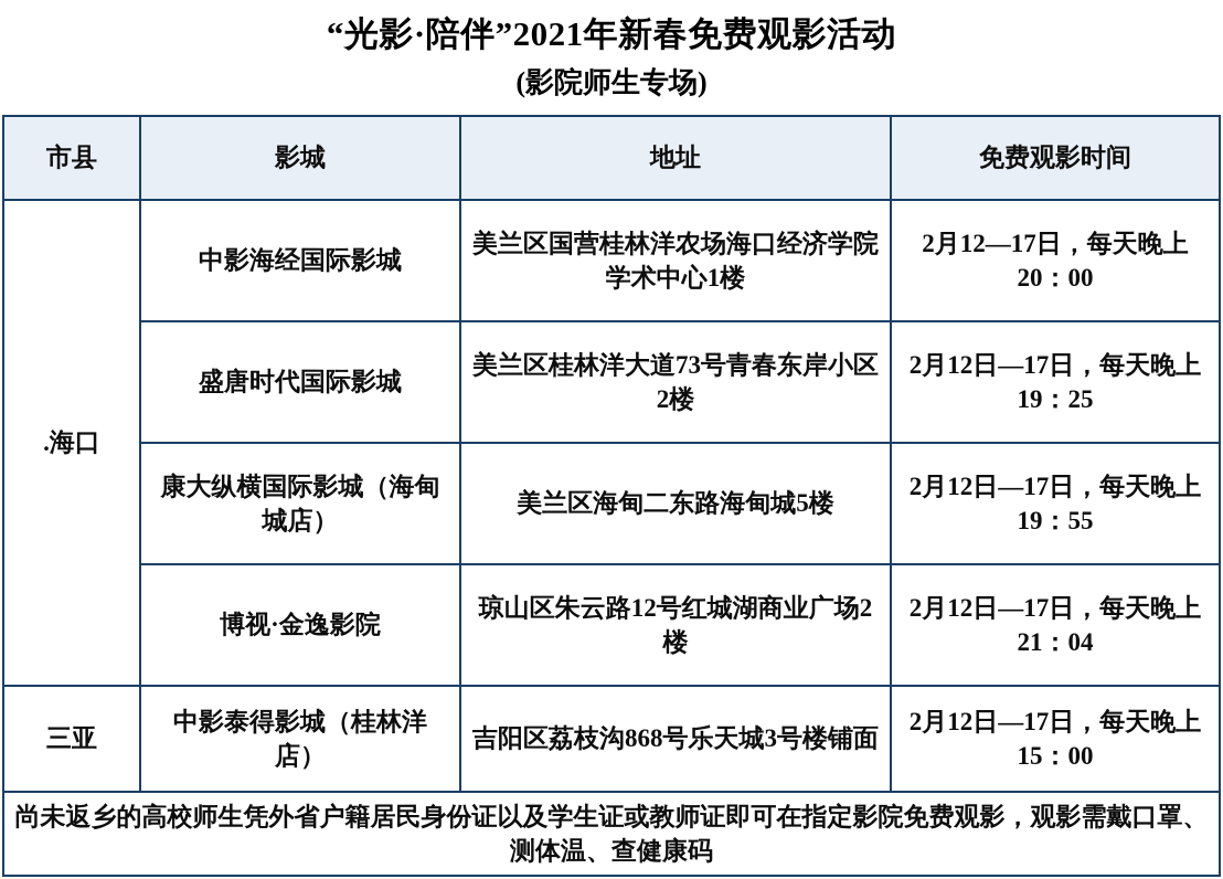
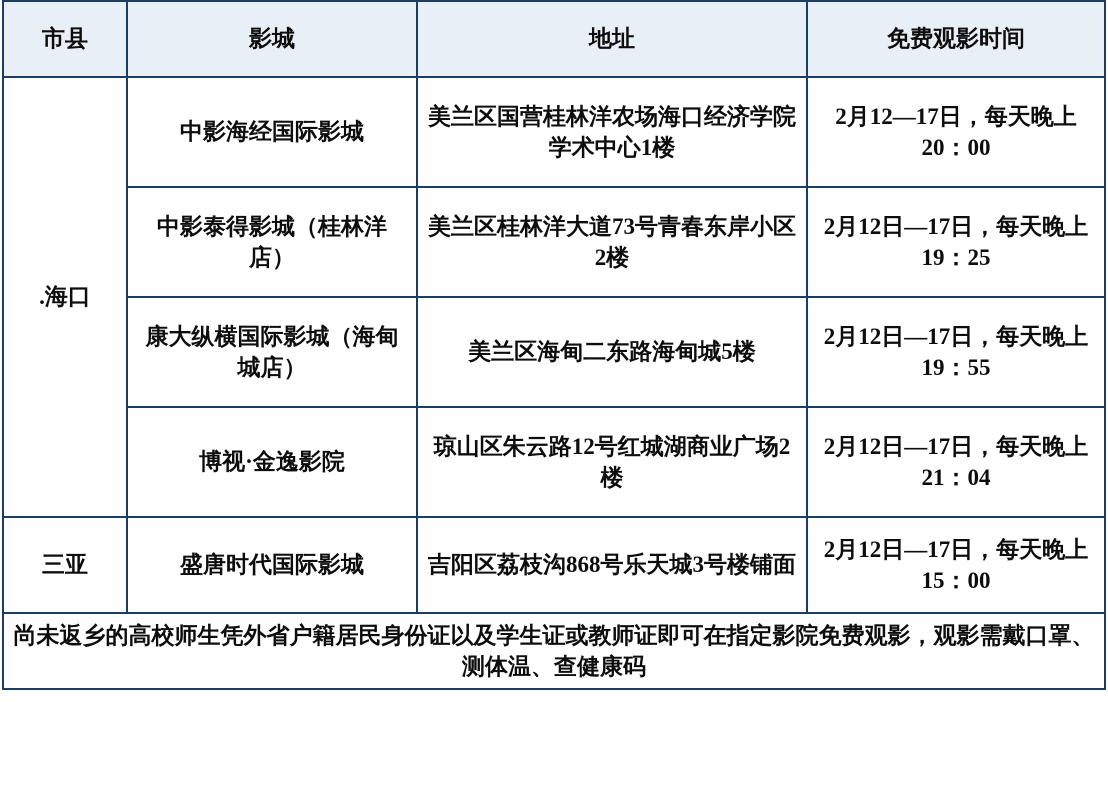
- “光影·陪伴”2021年新春免费观影活动
- (影院师生专场)
  市县	影城	地址	免费观影时间
  .海口	中影海经国际影城	美兰区国营桂林洋农场海口经济学院学术中心1楼	2月12—17日，每天晚上20：00
- 盛唐时代国际影城	美兰区桂林洋大道73号青春东岸小区2楼	2月12日—17日，每天晚上19：25
+ 中影泰得影城（桂林洋店）	美兰区桂林洋大道73号青春东岸小区2楼	2月12日—17日，每天晚上19：25
  康大纵横国际影城（海甸城店）	美兰区海甸二东路海甸城5楼	2月12日—17日，每天晚上19：55
  博视·金逸影院	琼山区朱云路12号红城湖商业广场2楼	2月12日—17日，每天晚上21：04
- 三亚	中影泰得影城（桂林洋店）	吉阳区荔枝沟868号乐天城3号楼铺面	2月12日—17日，每天晚上15：00
+ 三亚	盛唐时代国际影城	吉阳区荔枝沟868号乐天城3号楼铺面	2月12日—17日，每天晚上15：00
  尚未返乡的高校师生凭外省户籍居民身份证以及学生证或教师证即可在指定影院免费观影，观影需戴口罩、测体温、查健康码
